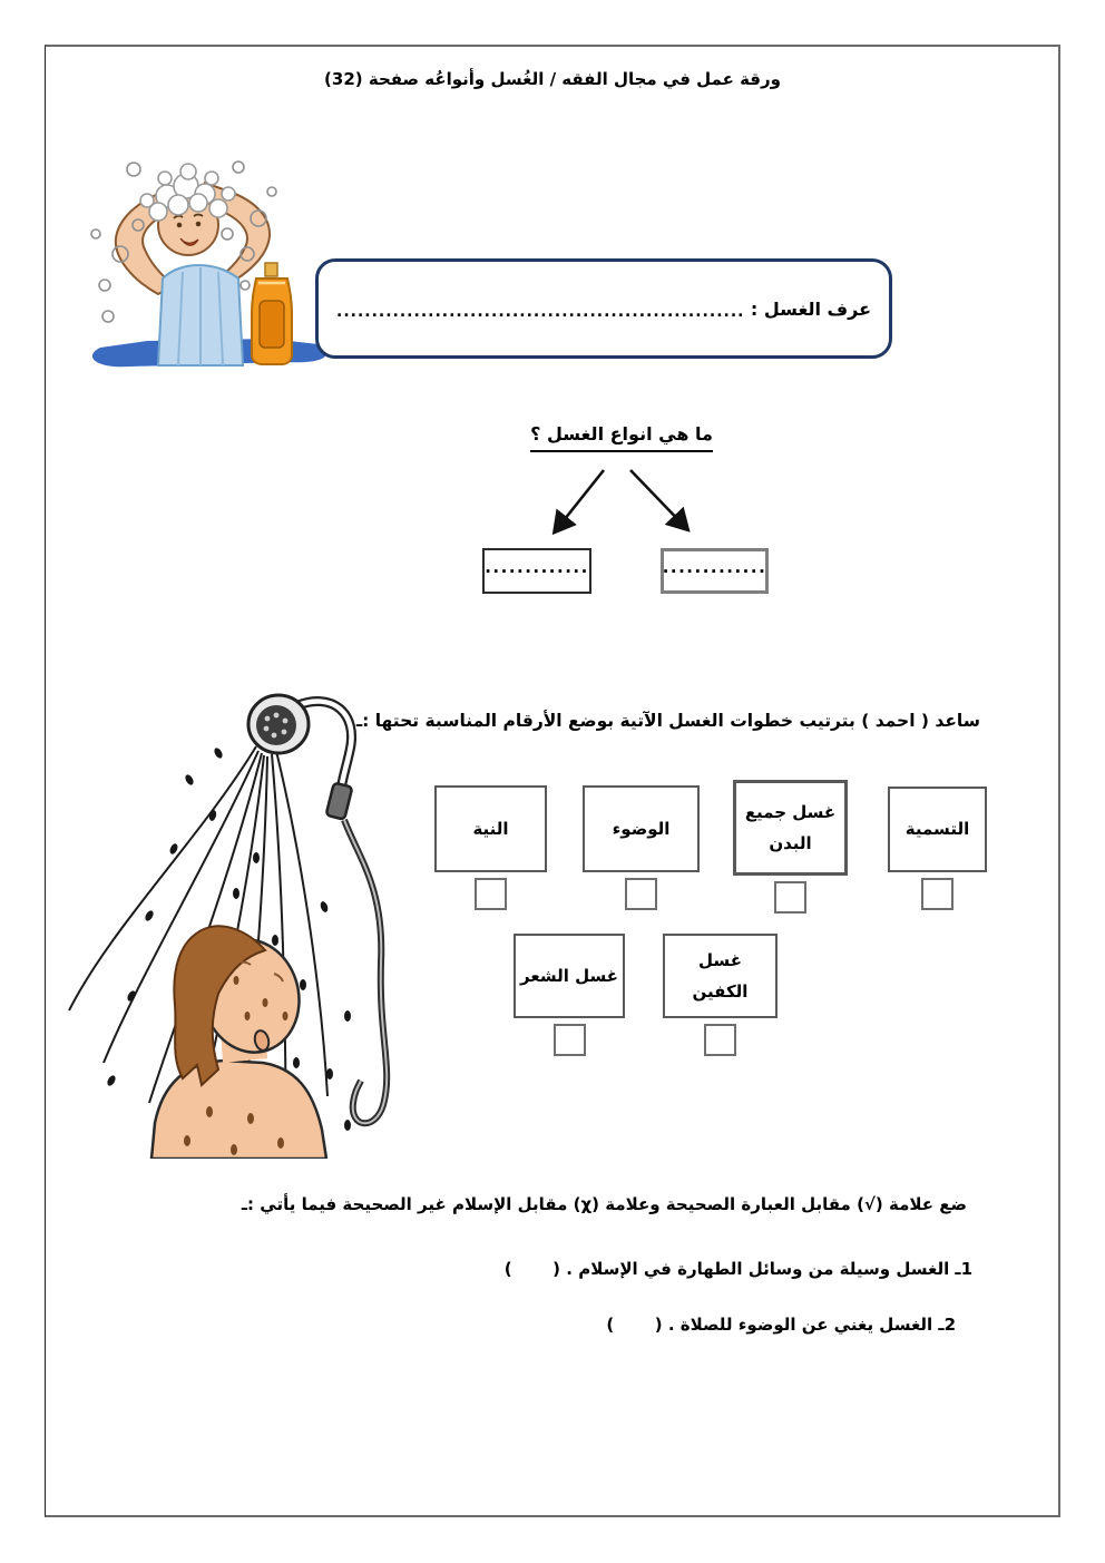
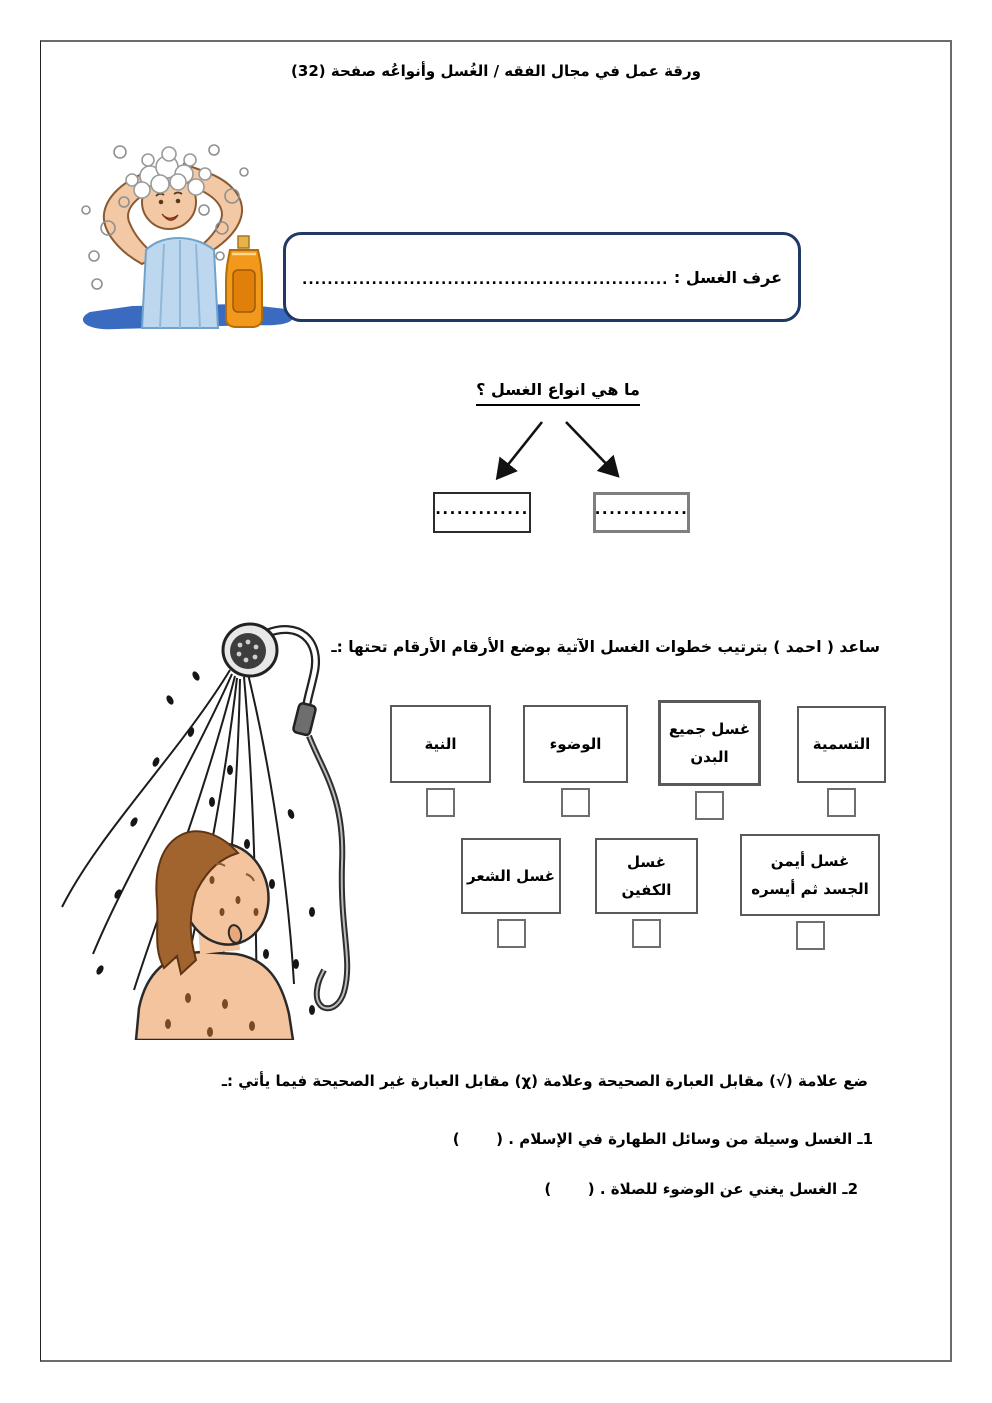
  ورقة عمل في مجال الفقه / الغُسل وأنواعُه صفحة (32)
  عرف الغسل :
  ما هي انواع الغسل ؟
  .............
  .............
- ساعد ( احمد ) بترتيب خطوات الغسل الآتية بوضع الأرقام المناسبة تحتها :ـ
+ ساعد ( احمد ) بترتيب خطوات الغسل الآتية بوضع الأرقام الأرقام تحتها :ـ
  النية
  الوضوء
  غسل جميع البدن
  التسمية
  غسل الشعر
  غسل الكفين
+ غسل أيمن الجسد ثم أيسره
- ضع علامة (√) مقابل العبارة الصحيحة وعلامة (χ) مقابل الإسلام غير الصحيحة فيما يأتي :ـ
+ ضع علامة (√) مقابل العبارة الصحيحة وعلامة (χ) مقابل العبارة غير الصحيحة فيما يأتي :ـ
  1ـ الغسل وسيلة من وسائل الطهارة في الإسلام . ( )
  2ـ الغسل يغني عن الوضوء للصلاة . ( )
